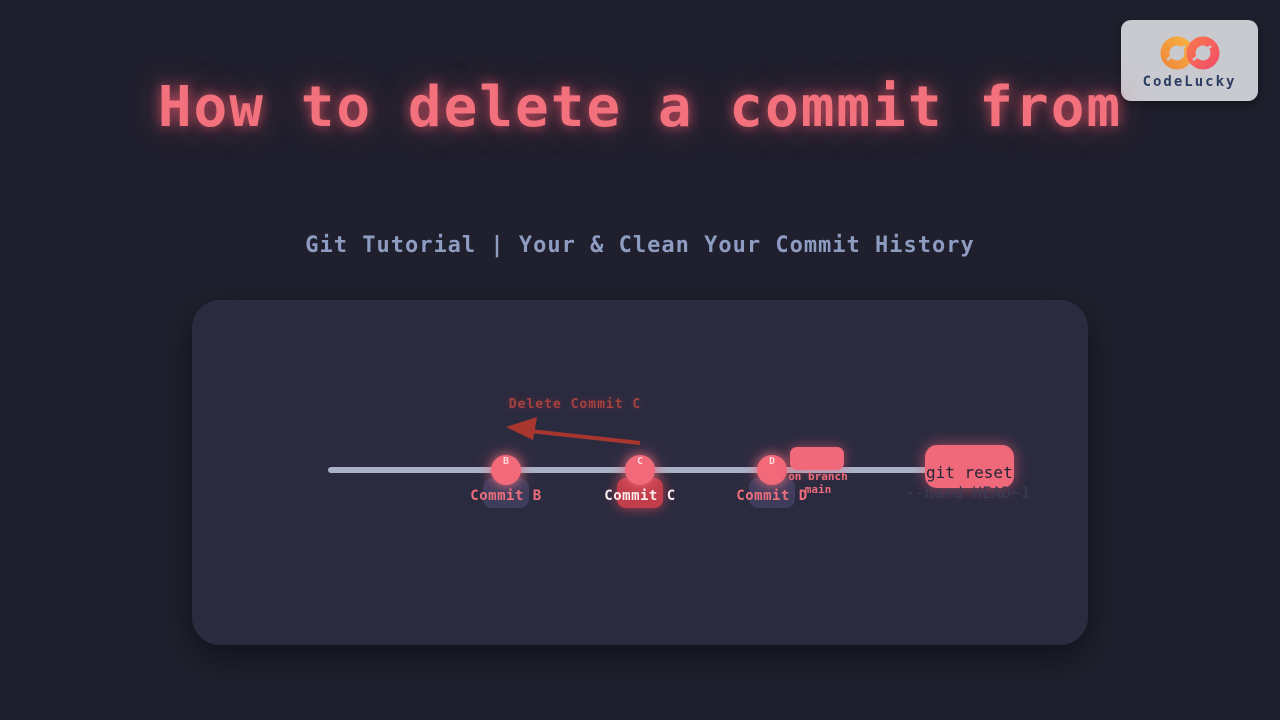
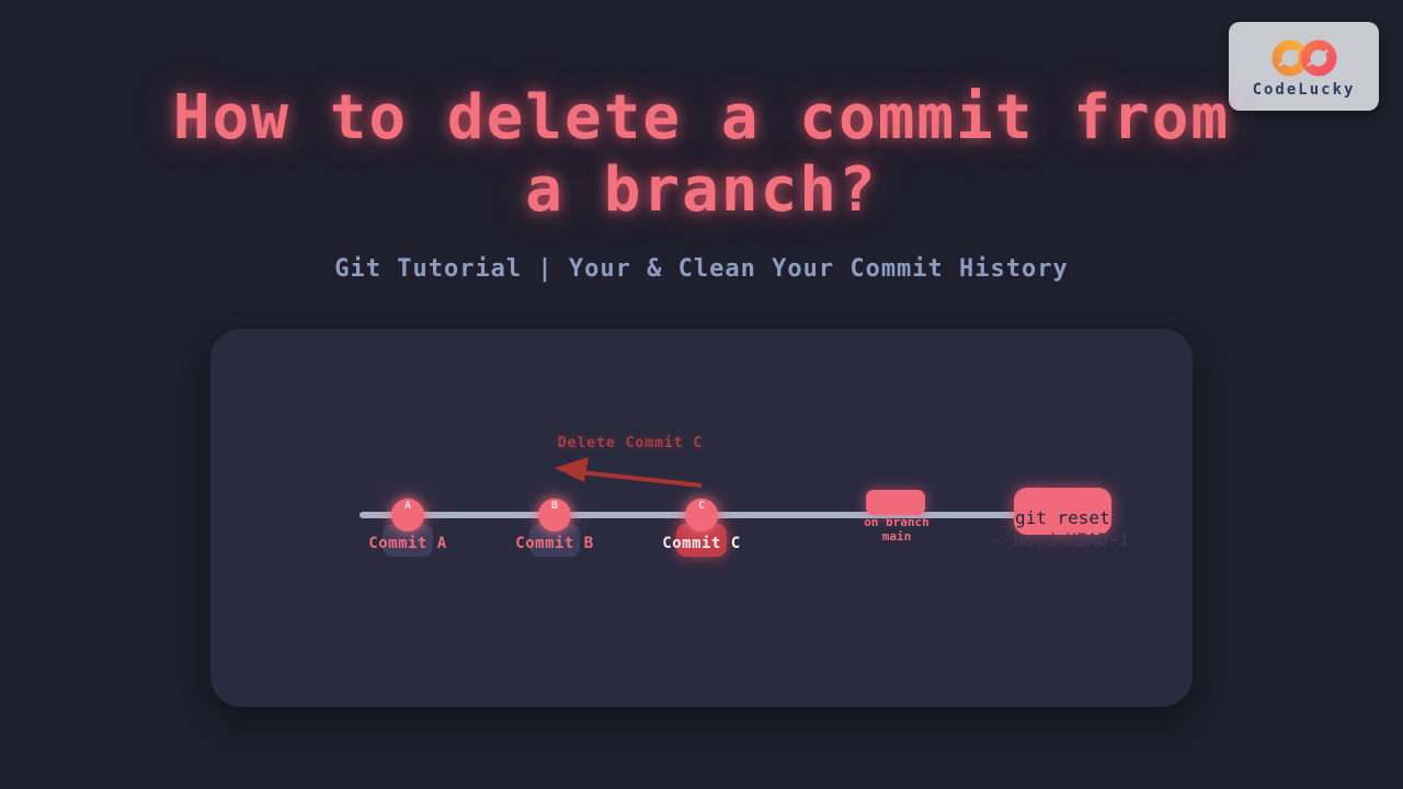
  CodeLucky
  How to delete a commit from
+ a branch?
  Git Tutorial | Your & Clean Your Commit History
+ A
+ Commit A
  B
  Commit B
  C
  Commit C
- D
- Commit D
  Delete Commit C
  on branch main
  git reset
  --hard HEAD~1
